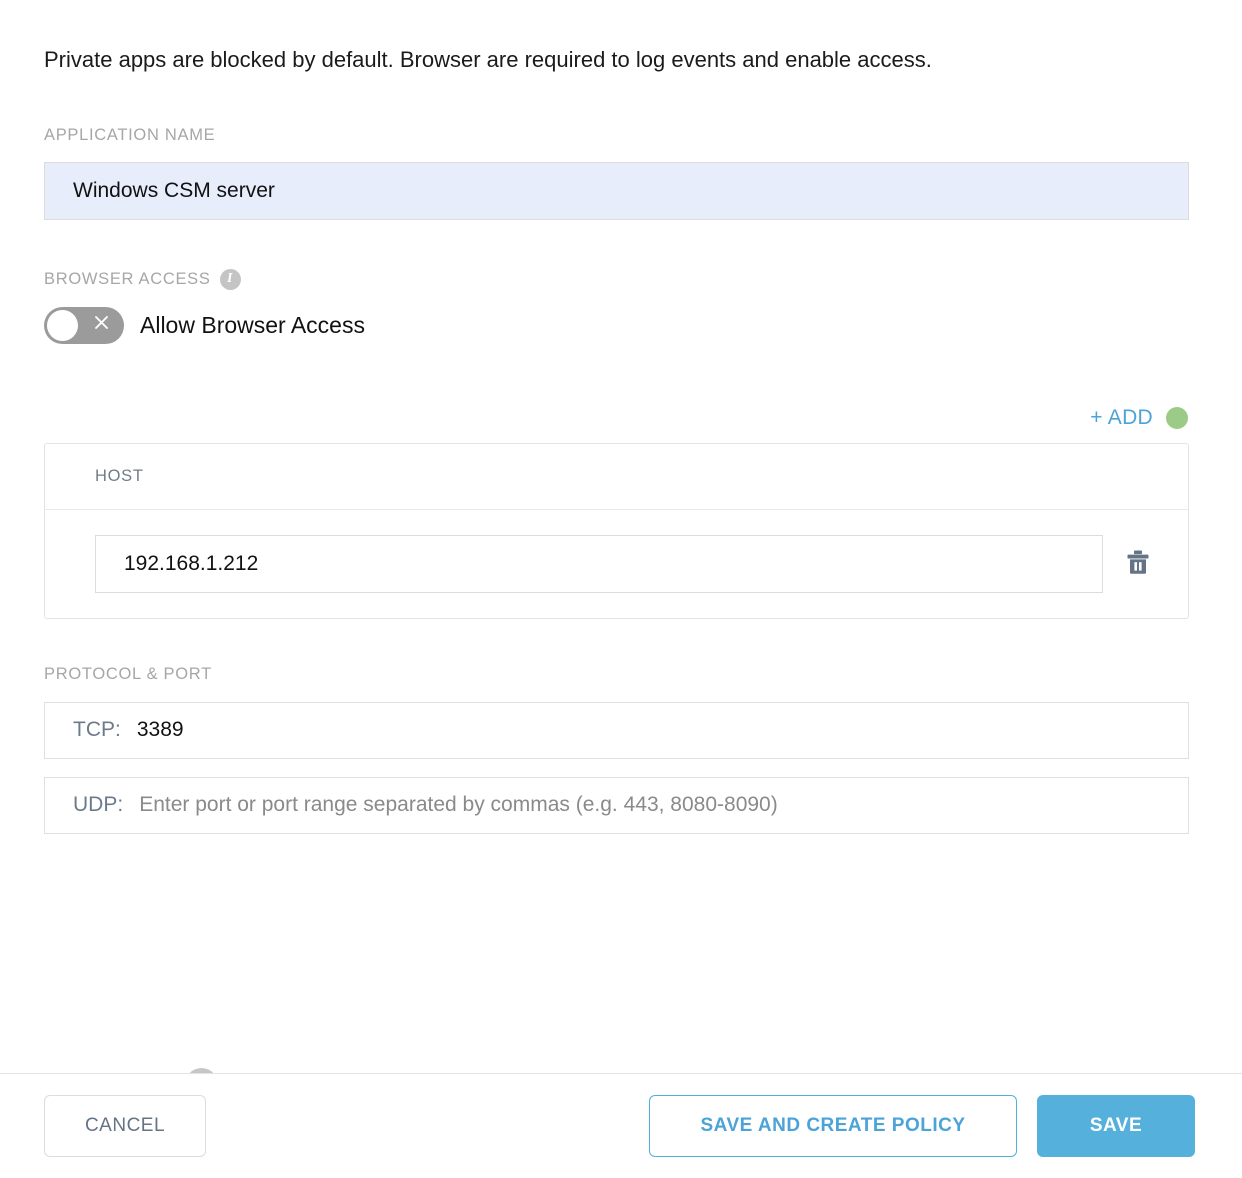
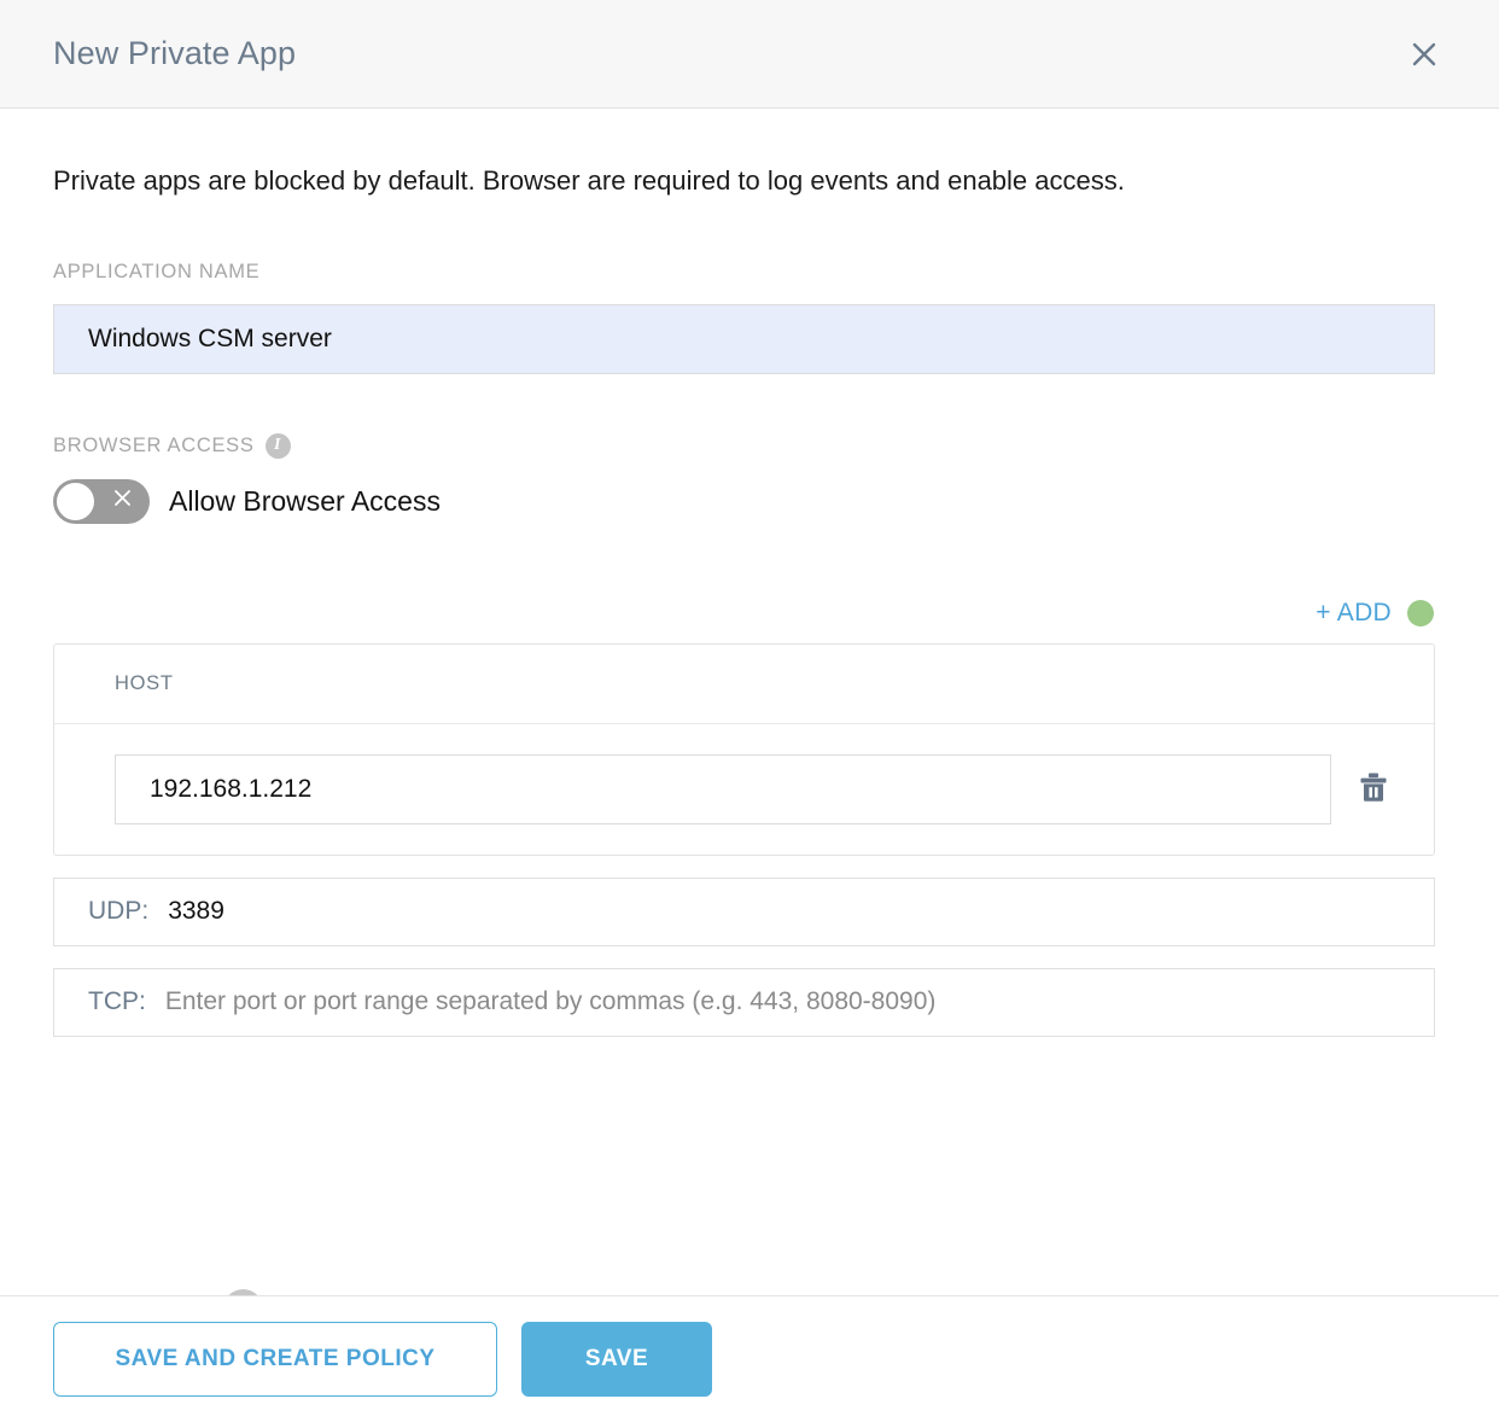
+ New Private App
  Private apps are blocked by default. Browser are required to log events and enable access.
  APPLICATION NAME
  Windows CSM server
  BROWSER ACCESS
  I
  Allow Browser Access
  + ADD
  HOST
  192.168.1.212
- PROTOCOL & PORT
- TCP:
+ UDP:
  3389
- UDP:
+ TCP:
  Enter port or port range separated by commas (e.g. 443, 8080-8090)
- CANCEL
  SAVE AND CREATE POLICY
  SAVE
